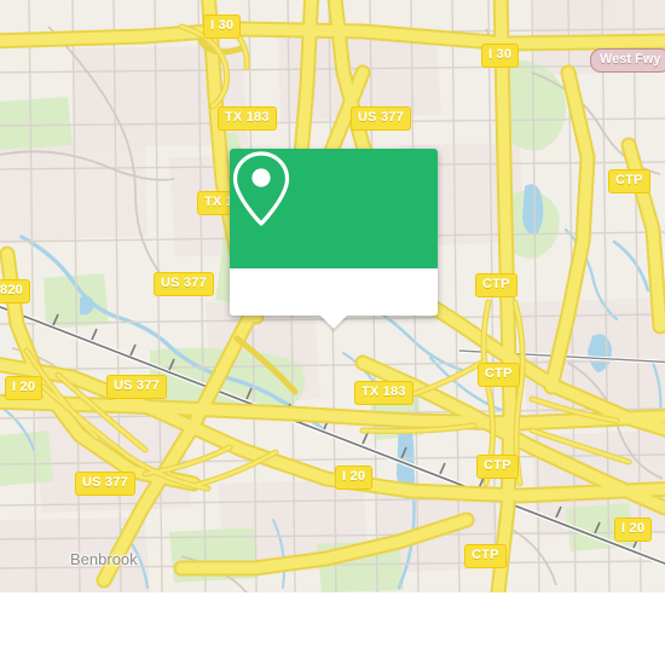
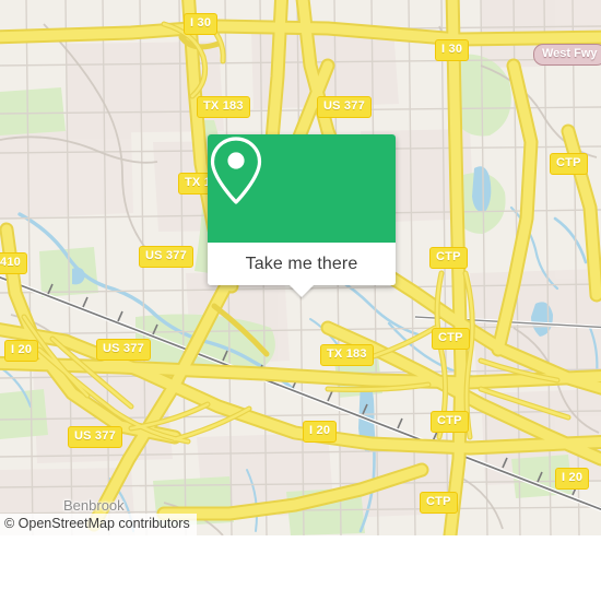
  Benbrook
  I 30
  I 30
  TX 183
  US 377
  CTP
  US 377
- 820
+ 410
  CTP
  US 377
  I 20
  TX 183
  CTP
  US 377
  I 20
  CTP
  CTP
  I 20
  West Fwy
+ © OpenStreetMap contributors
+ Take me there
